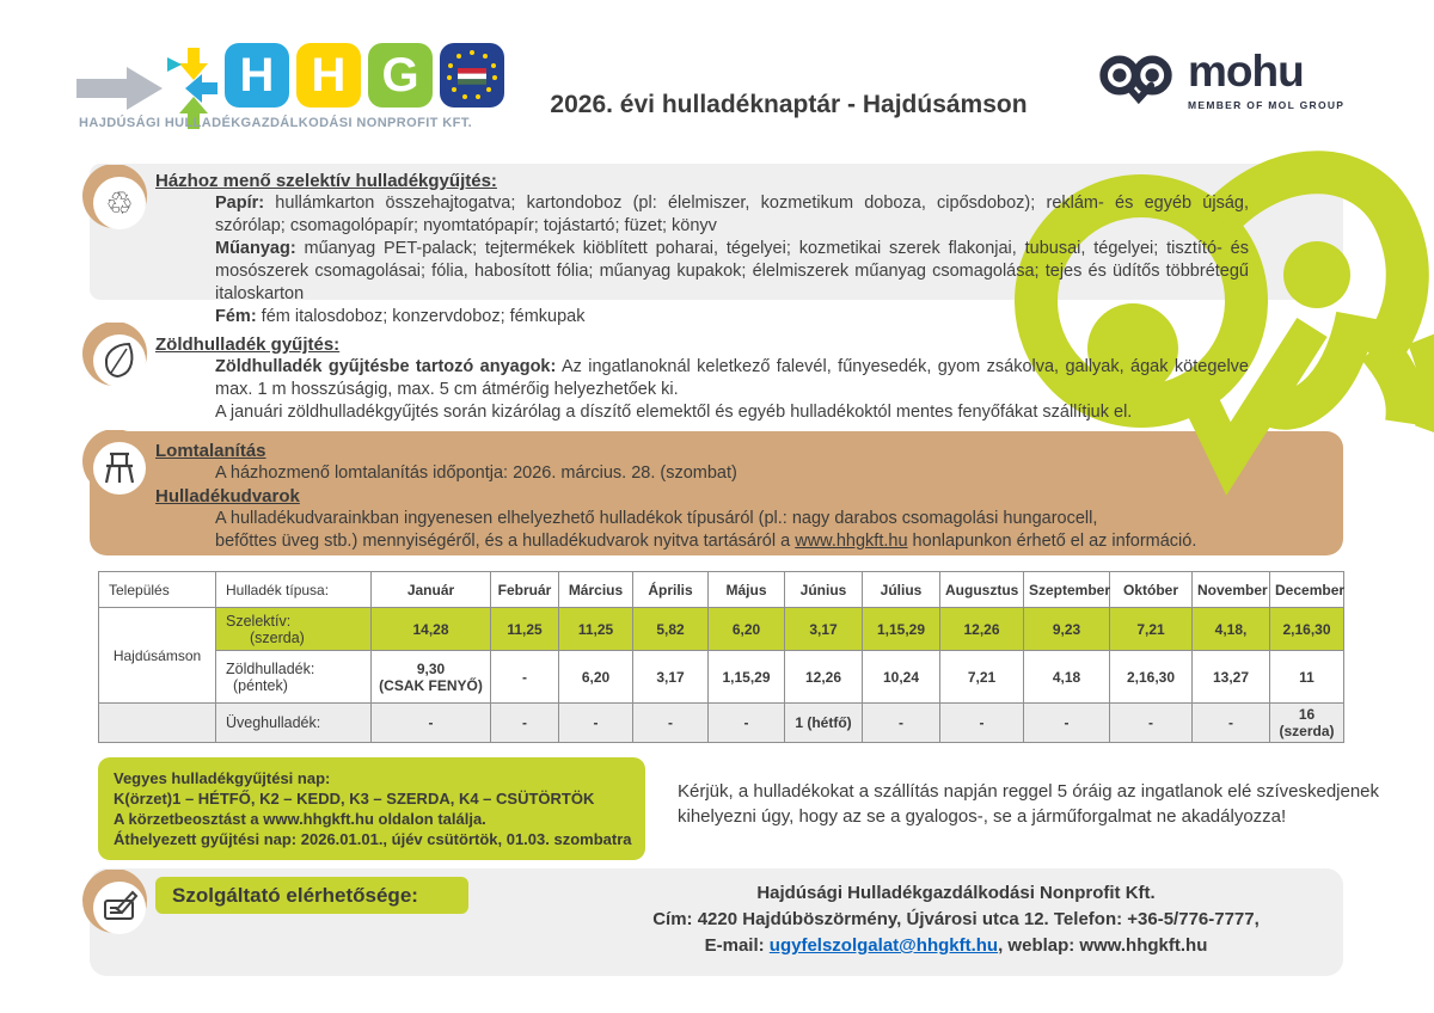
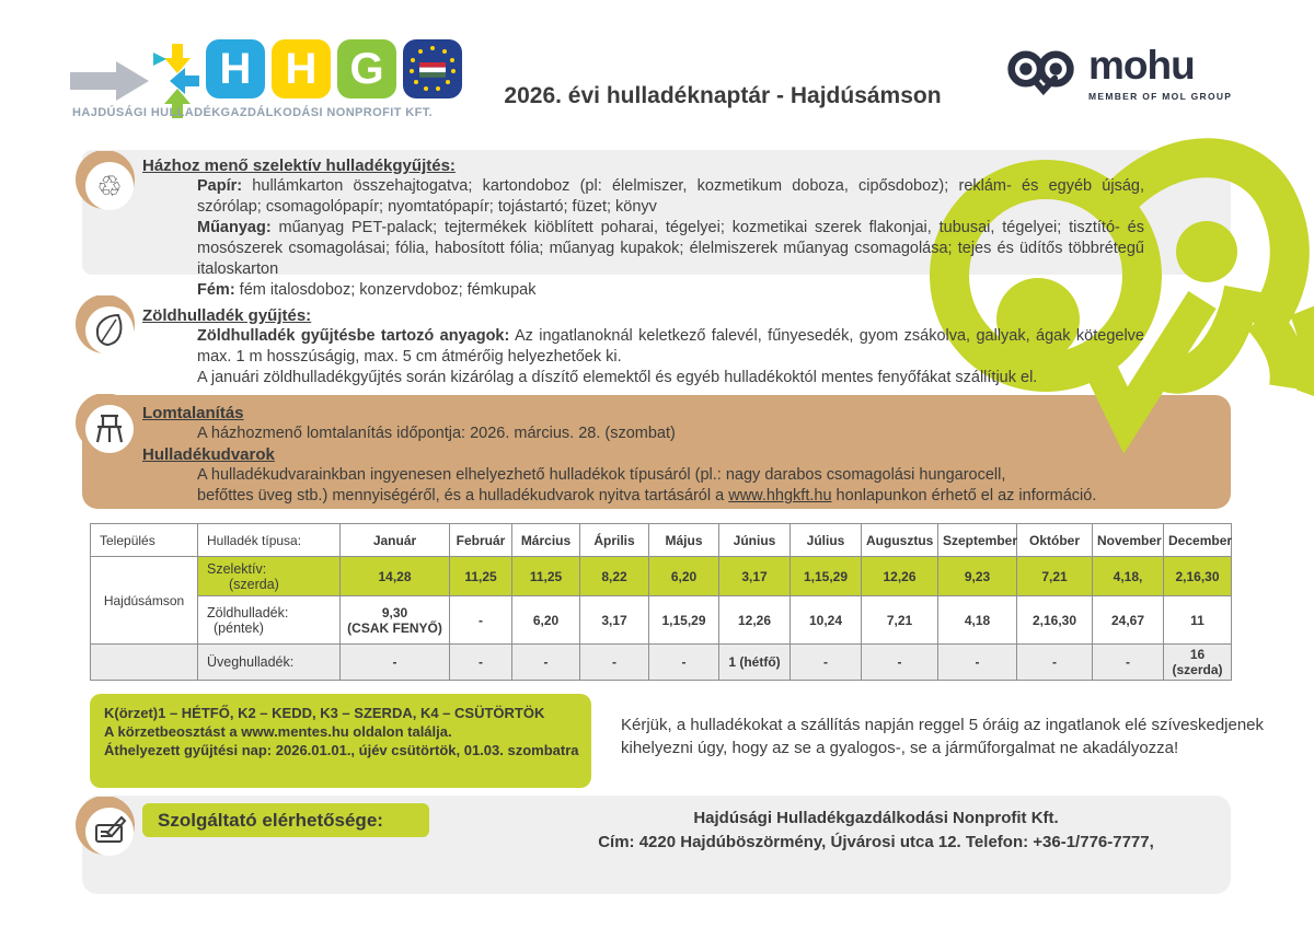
  H
  H
  G
  HAJDÚSÁGI HULLADÉKGAZDÁLKODÁSI NONPROFIT KFT.
  2026. évi hulladéknaptár - Hajdúsámson
  mohu
  MEMBER OF MOL GROUP
  ♲
  Házhoz menő szelektív hulladékgyűjtés:
  Papír: hullámkarton összehajtogatva; kartondoboz (pl: élelmiszer, kozmetikum doboza, cipősdoboz); reklám- és egyéb újság, szórólap; csomagolópapír; nyomtatópapír; tojástartó; füzet; könyv
  Műanyag: műanyag PET-palack; tejtermékek kiöblített poharai, tégelyei; kozmetikai szerek flakonjai, tubusai, tégelyei; tisztító- és mosószerek csomagolásai; fólia, habosított fólia; műanyag kupakok; élelmiszerek műanyag csomagolása; tejes és üdítős többrétegű italoskarton
  Fém: fém italosdoboz; konzervdoboz; fémkupak
  Zöldhulladék gyűjtés:
  Zöldhulladék gyűjtésbe tartozó anyagok: Az ingatlanoknál keletkező falevél, fűnyesedék, gyom zsákolva, gallyak, ágak kötegelve max. 1 m hosszúságig, max. 5 cm átmérőig helyezhetőek ki.
  A januári zöldhulladékgyűjtés során kizárólag a díszítő elemektől és egyéb hulladékoktól mentes fenyőfákat szállítjuk el.
  Lomtalanítás
  A házhozmenő lomtalanítás időpontja: 2026. március. 28. (szombat)
  Hulladékudvarok
  A hulladékudvarainkban ingyenesen elhelyezhető hulladékok típusáról (pl.: nagy darabos csomagolási hungarocell,
  befőttes üveg stb.) mennyiségéről, és a hulladékudvarok nyitva tartásáról a www.hhgkft.hu honlapunkon érhető el az információ.
  Település	Hulladék típusa:	Január	Február	Március	Április	Május	Június	Július	Augusztus	Szeptember	Október	November	December
- Hajdúsámson	Szelektív:(szerda)	14,28	11,25	11,25	5,82	6,20	3,17	1,15,29	12,26	9,23	7,21	4,18,	2,16,30
+ Hajdúsámson	Szelektív:(szerda)	14,28	11,25	11,25	8,22	6,20	3,17	1,15,29	12,26	9,23	7,21	4,18,	2,16,30
- Zöldhulladék:(péntek)	9,30 (CSAK FENYŐ)	-	6,20	3,17	1,15,29	12,26	10,24	7,21	4,18	2,16,30	13,27	11
+ Zöldhulladék:(péntek)	9,30 (CSAK FENYŐ)	-	6,20	3,17	1,15,29	12,26	10,24	7,21	4,18	2,16,30	24,67	11
  	Üveghulladék:	-	-	-	-	-	1 (hétfő)	-	-	-	-	-	16 (szerda)
- Vegyes hulladékgyűjtési nap:
  K(örzet)1 – HÉTFŐ, K2 – KEDD, K3 – SZERDA, K4 – CSÜTÖRTÖK
- A körzetbeosztást a www.hhgkft.hu oldalon találja.
+ A körzetbeosztást a www.mentes.hu oldalon találja.
  Áthelyezett gyűjtési nap: 2026.01.01., újév csütörtök, 01.03. szombatra
  Kérjük, a hulladékokat a szállítás napján reggel 5 óráig az ingatlanok elé szíveskedjenek
  kihelyezni úgy, hogy az se a gyalogos-, se a járműforgalmat ne akadályozza!
  Szolgáltató elérhetősége:
  Hajdúsági Hulladékgazdálkodási Nonprofit Kft.
- Cím: 4220 Hajdúböszörmény, Újvárosi utca 12. Telefon: +36-5/776-7777,
+ Cím: 4220 Hajdúböszörmény, Újvárosi utca 12. Telefon: +36-1/776-7777,
- E-mail: ugyfelszolgalat@hhgkft.hu, weblap: www.hhgkft.hu
